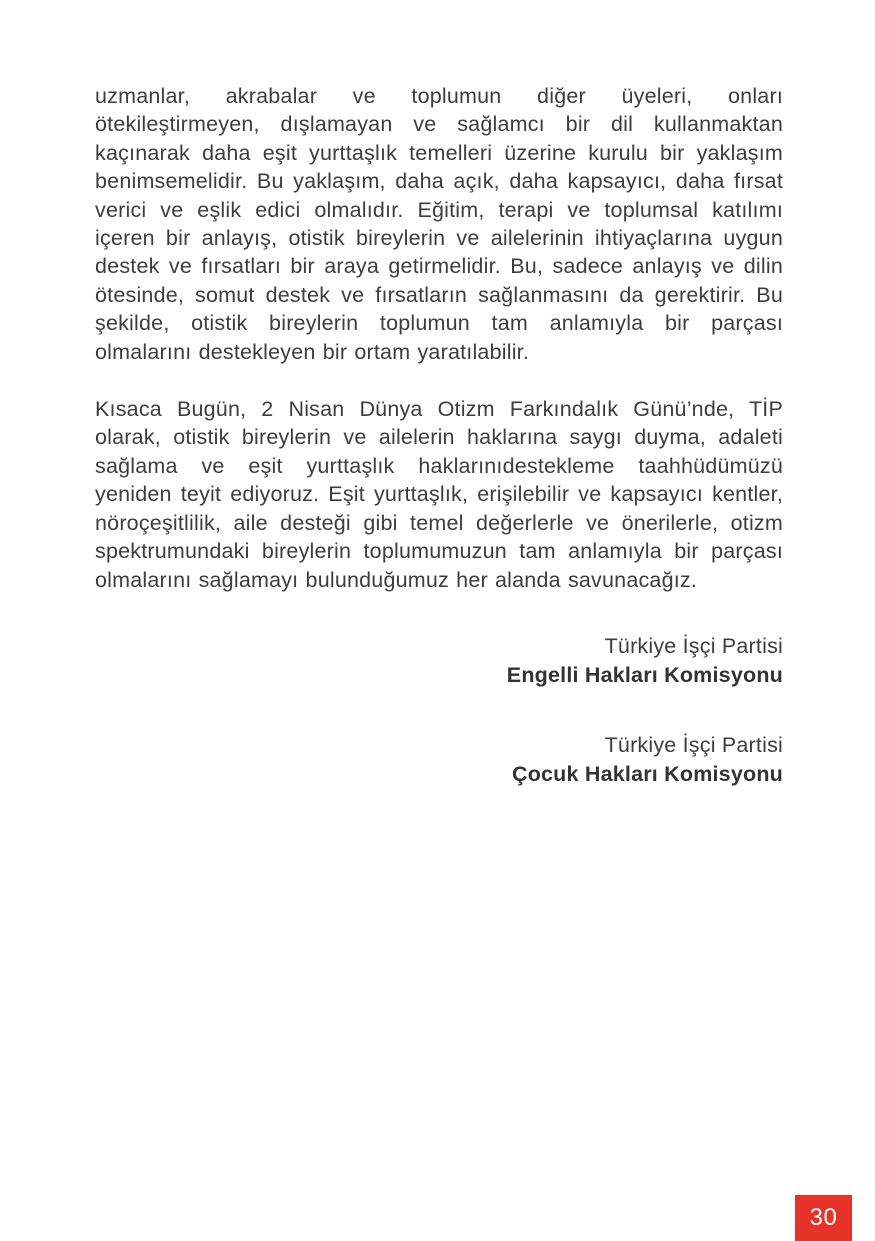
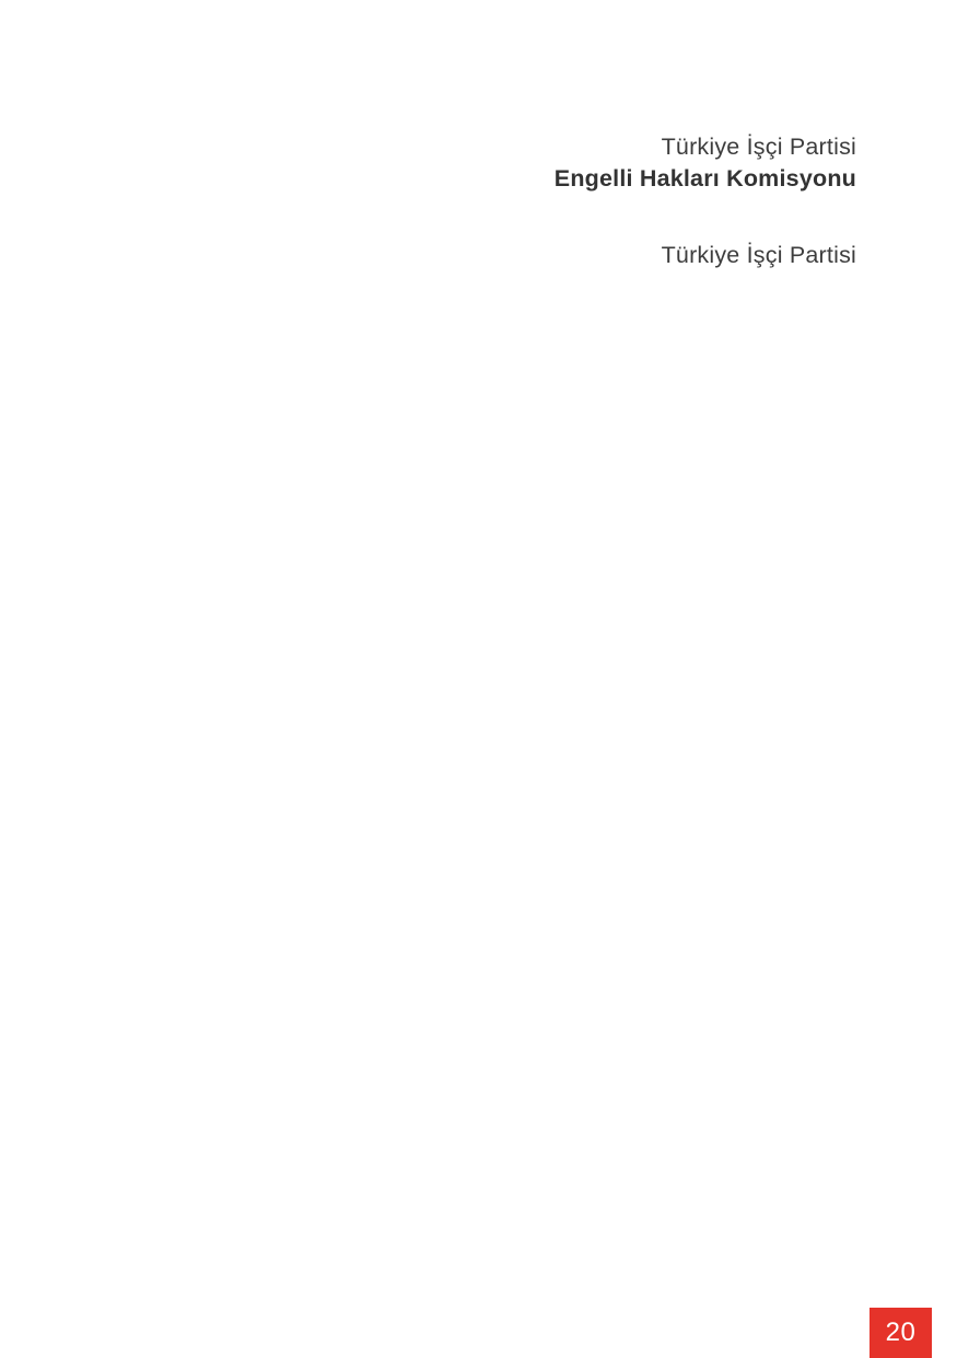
- uzmanlar, akrabalar ve toplumun diğer üyeleri, onları ötekileştirmeyen, dışlamayan ve sağlamcı bir dil kullanmaktan kaçınarak daha eşit yurttaşlık temelleri üzerine kurulu bir yaklaşım benimsemelidir. Bu yaklaşım, daha açık, daha kapsayıcı, daha fırsat verici ve eşlik edici olmalıdır. Eğitim, terapi ve toplumsal katılımı içeren bir anlayış, otistik bireylerin ve ailelerinin ihtiyaçlarına uygun destek ve fırsatları bir araya getirmelidir. Bu, sadece anlayış ve dilin ötesinde, somut destek ve fırsatların sağlanmasını da gerektirir. Bu şekilde, otistik bireylerin toplumun tam anlamıyla bir parçası olmalarını destekleyen bir ortam yaratılabilir.
- Kısaca Bugün, 2 Nisan Dünya Otizm Farkındalık Günü’nde, TİP olarak, otistik bireylerin ve ailelerin haklarına saygı duyma, adaleti sağlama ve eşit yurttaşlık haklarınıdestekleme taahhüdümüzü yeniden teyit ediyoruz. Eşit yurttaşlık, erişilebilir ve kapsayıcı kentler, nöroçeşitlilik, aile desteği gibi temel değerlerle ve önerilerle, otizm spektrumundaki bireylerin toplumumuzun tam anlamıyla bir parçası olmalarını sağlamayı bulunduğumuz her alanda savunacağız.
  Türkiye İşçi Partisi
  Engelli Hakları Komisyonu
  Türkiye İşçi Partisi
- Çocuk Hakları Komisyonu
- 30
+ 20
